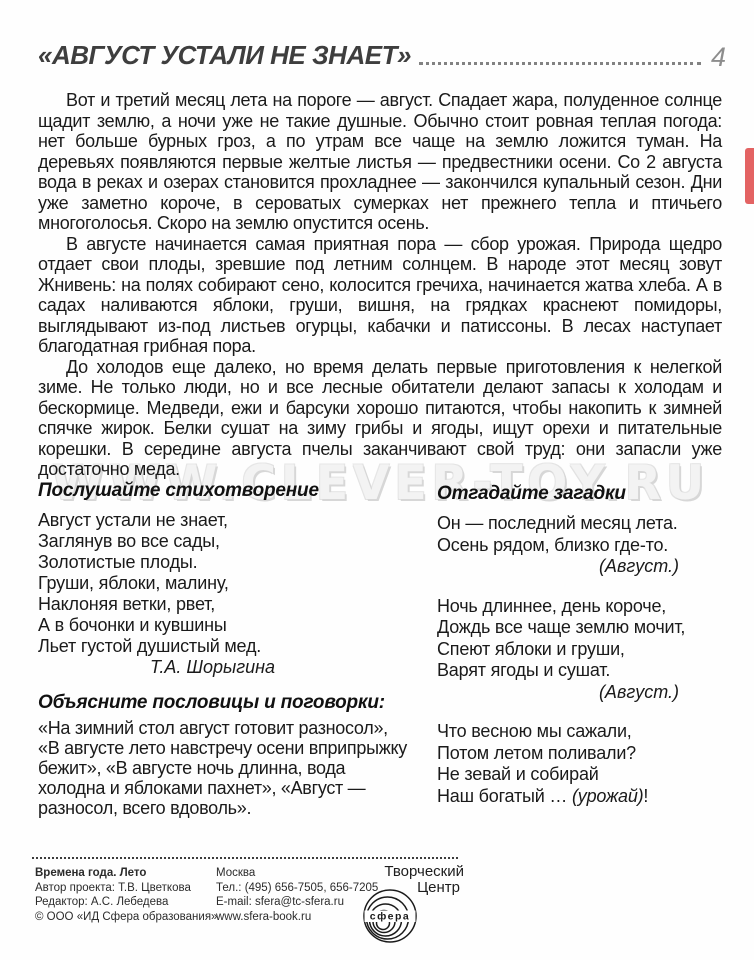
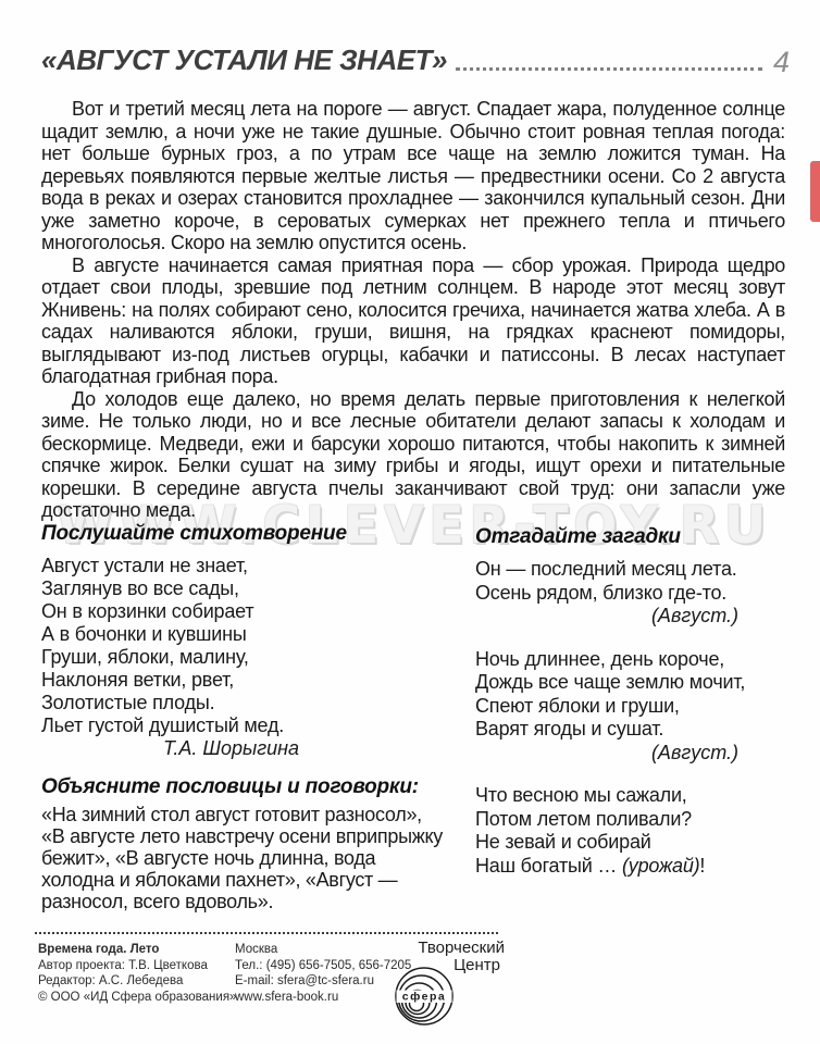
  WWW.CLEVER-TOY.RU
  «АВГУСТ УСТАЛИ НЕ ЗНАЕТ»
  4
  Вот и третий месяц лета на пороге — август. Спадает жара, полуденное солнце щадит землю, а ночи уже не такие душные. Обычно стоит ровная теплая погода: нет больше бурных гроз, а по утрам все чаще на землю ложится туман. На деревьях появляются первые желтые листья — предвестники осени. Со 2 августа вода в реках и озерах становится прохладнее — закончился купальный сезон. Дни уже заметно короче, в сероватых сумерках нет прежнего тепла и птичьего многоголосья. Скоро на землю опустится осень.
  В августе начинается самая приятная пора — сбор урожая. Природа щедро отдает свои плоды, зревшие под летним солнцем. В народе этот месяц зовут Жнивень: на полях собирают сено, колосится гречиха, начинается жатва хлеба. А в садах наливаются яблоки, груши, вишня, на грядках краснеют помидоры, выглядывают из-под листьев огурцы, кабачки и патиссоны. В лесах наступает благодатная грибная пора.
  До холодов еще далеко, но время делать первые приготовления к нелегкой зиме. Не только люди, но и все лесные обитатели делают запасы к холодам и бескормице. Медведи, ежи и барсуки хорошо питаются, чтобы накопить к зимней спячке жирок. Белки сушат на зиму грибы и ягоды, ищут орехи и питательные корешки. В середине августа пчелы заканчивают свой труд: они запасли уже достаточно меда.
  Послушайте стихотворение
  Август устали не знает,
  Заглянув во все сады,
+ Он в корзинки собирает
- Золотистые плоды.
+ А в бочонки и кувшины
  Груши, яблоки, малину,
  Наклоняя ветки, рвет,
- А в бочонки и кувшины
+ Золотистые плоды.
  Льет густой душистый мед.
  Т.А. Шорыгина
  Объясните пословицы и поговорки:
  «На зимний стол август готовит разносол», «В августе лето навстречу осени вприпрыжку бежит», «В августе ночь длинна, вода холодна и яблоками пахнет», «Август — разносол, всего вдоволь».
  Отгадайте загадки
  Он — последний месяц лета.
  Осень рядом, близко где-то.
  (Август.)
  Ночь длиннее, день короче,
  Дождь все чаще землю мочит,
  Спеют яблоки и груши,
  Варят ягоды и сушат.
  (Август.)
  Что весною мы сажали,
  Потом летом поливали?
  Не зевай и собирай
  Наш богатый … (урожай)!
  Времена года. Лето
  Автор проекта: Т.В. Цветкова
  Редактор: А.С. Лебедева
  © ООО «ИД Сфера образования»
  Москва
  Тел.: (495) 656-7505, 656-7205
  E-mail: sfera@tc-sfera.ru
  www.sfera-book.ru
  Творческий
  Центр
  сфера
